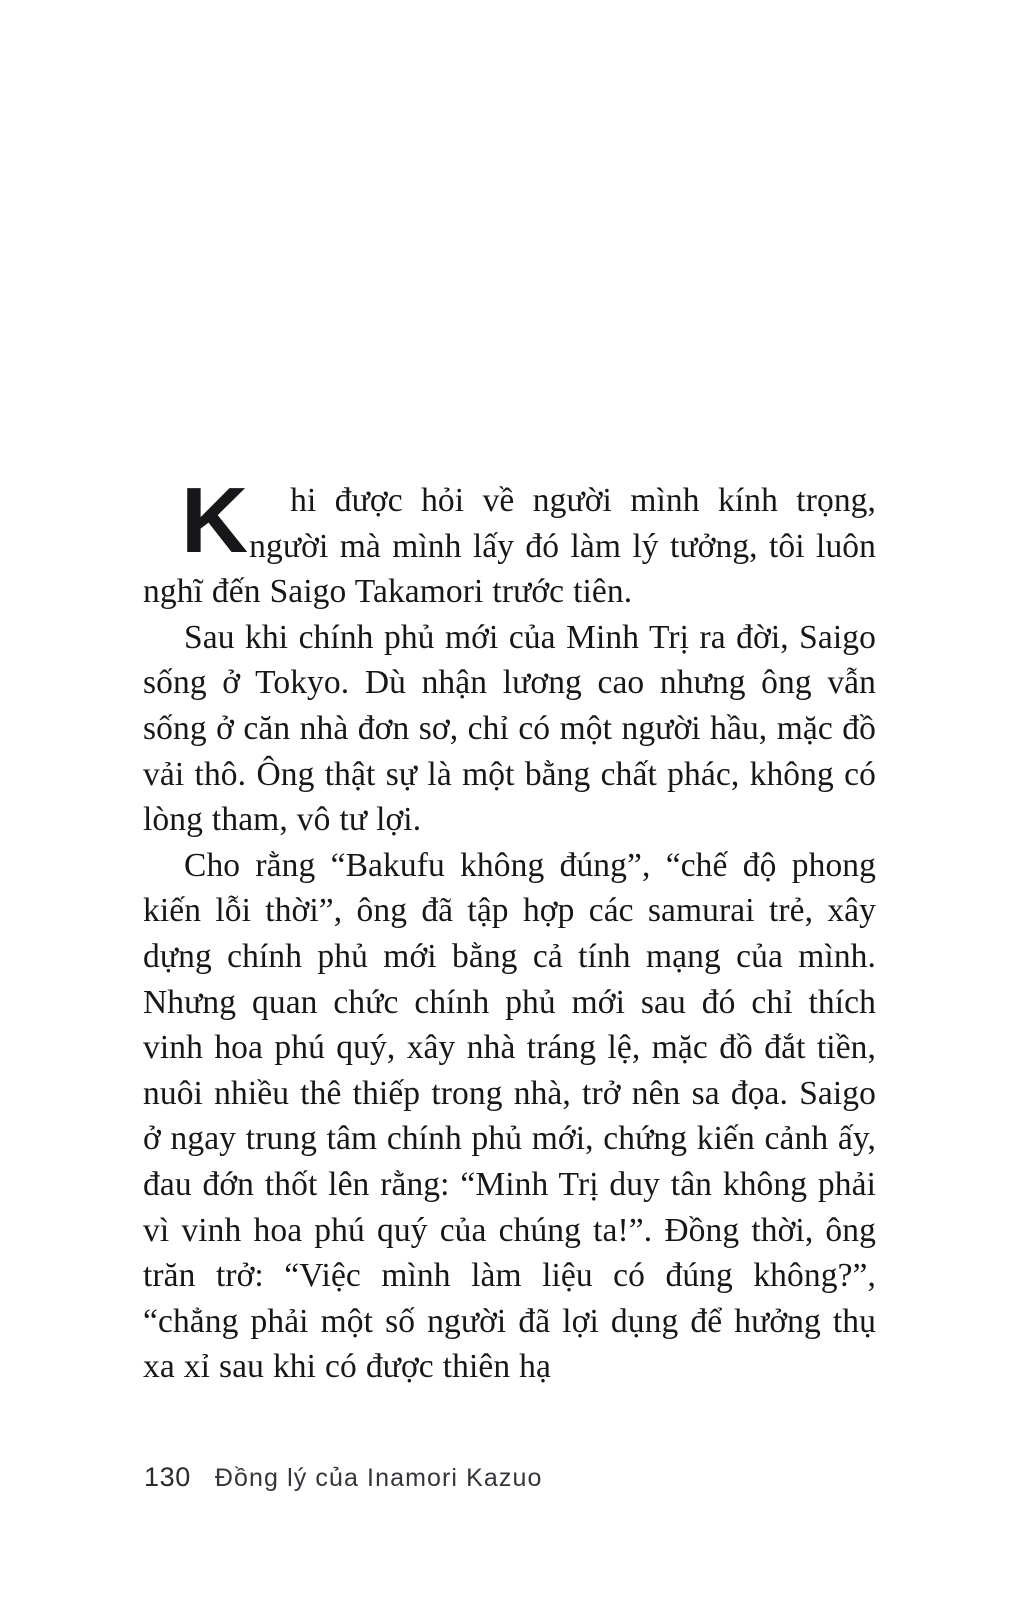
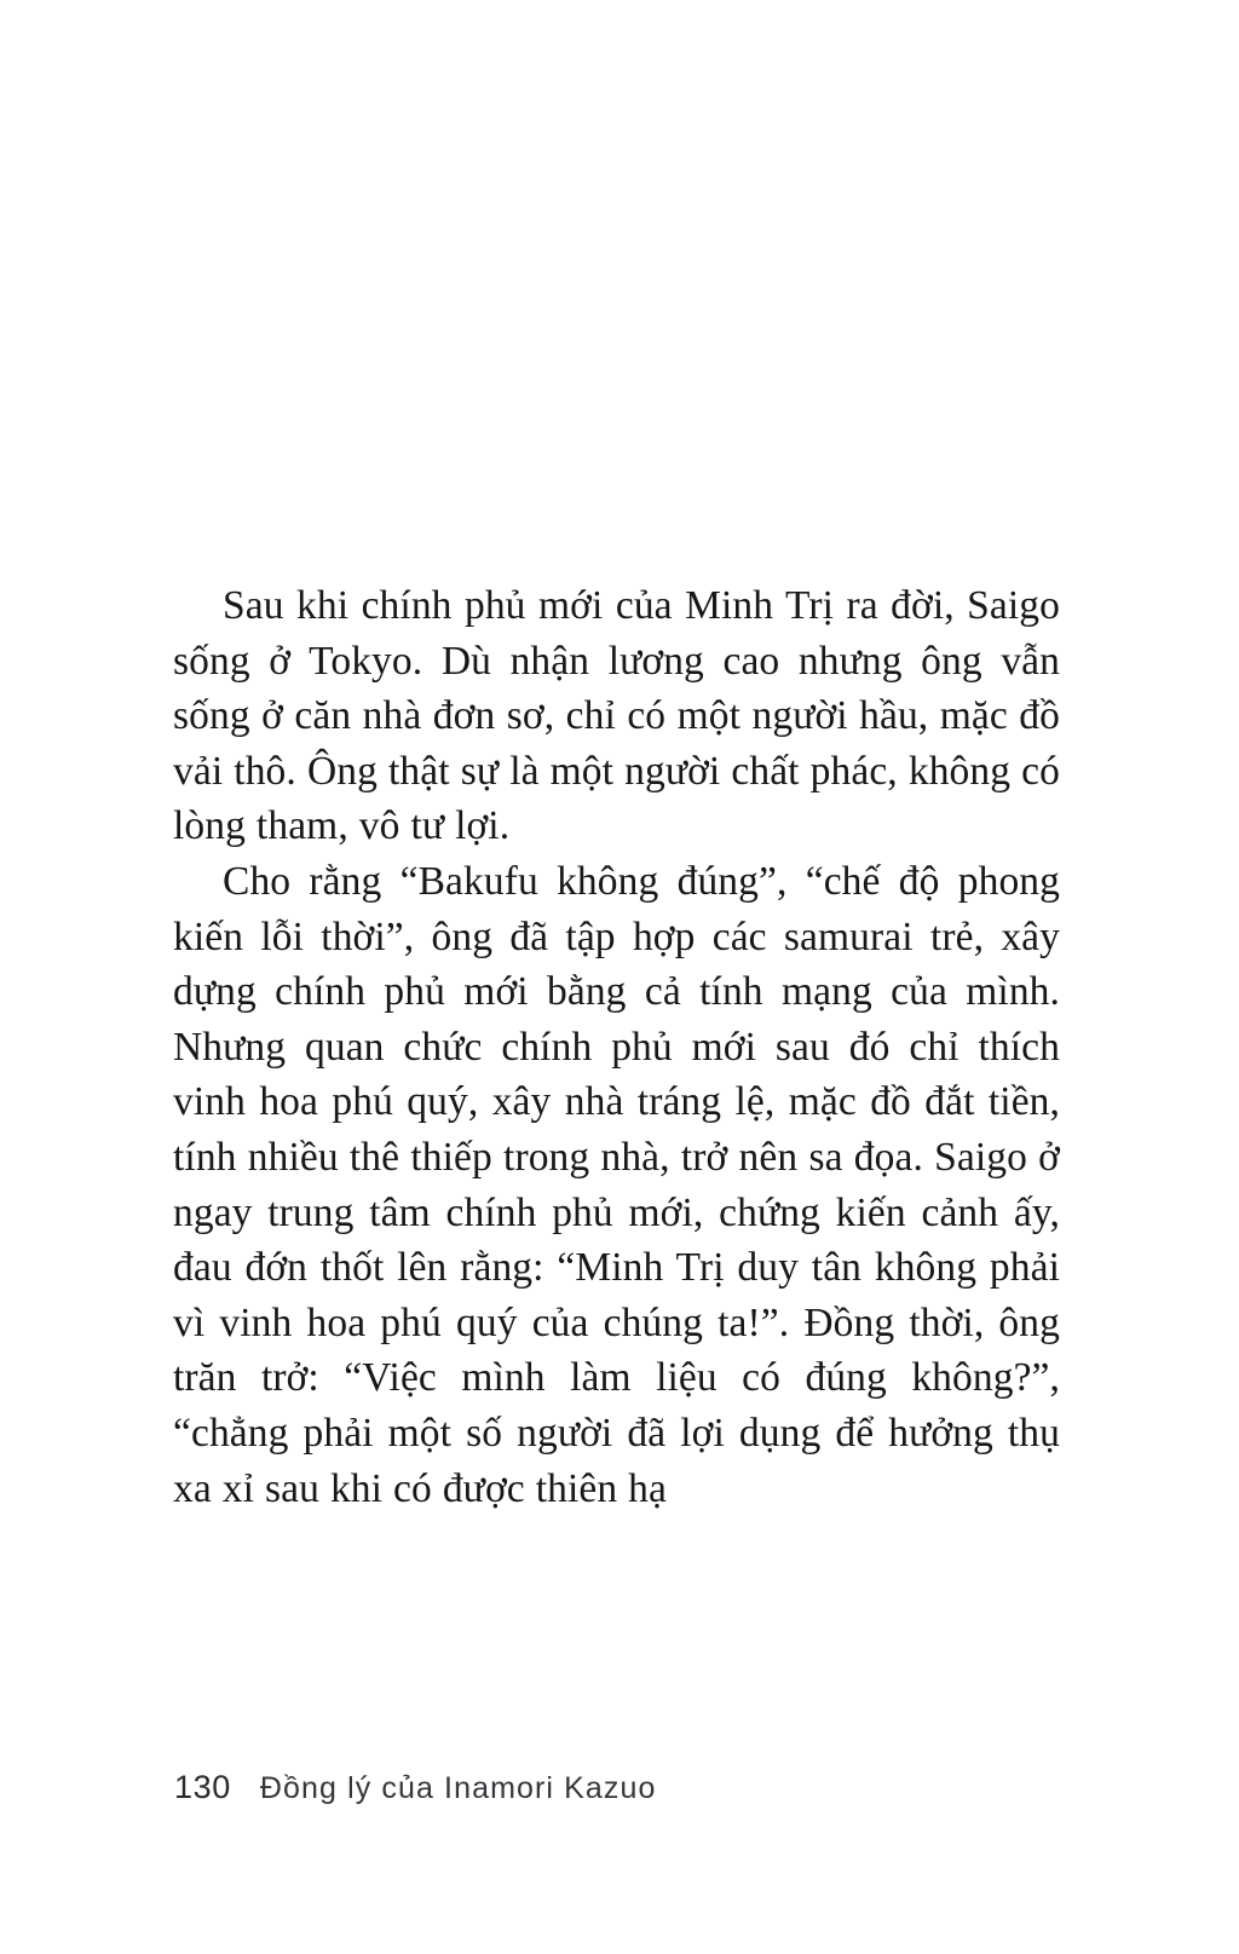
- K
- hi được hỏi về người mình kính trọng, người mà mình lấy đó làm lý tưởng, tôi luôn nghĩ đến Saigo Takamori trước tiên.
- Sau khi chính phủ mới của Minh Trị ra đời, Saigo sống ở Tokyo. Dù nhận lương cao nhưng ông vẫn sống ở căn nhà đơn sơ, chỉ có một người hầu, mặc đồ vải thô. Ông thật sự là một bằng chất phác, không có lòng tham, vô tư lợi.
+ Sau khi chính phủ mới của Minh Trị ra đời, Saigo sống ở Tokyo. Dù nhận lương cao nhưng ông vẫn sống ở căn nhà đơn sơ, chỉ có một người hầu, mặc đồ vải thô. Ông thật sự là một người chất phác, không có lòng tham, vô tư lợi.
- Cho rằng “Bakufu không đúng”, “chế độ phong kiến lỗi thời”, ông đã tập hợp các samurai trẻ, xây dựng chính phủ mới bằng cả tính mạng của mình. Nhưng quan chức chính phủ mới sau đó chỉ thích vinh hoa phú quý, xây nhà tráng lệ, mặc đồ đắt tiền, nuôi nhiều thê thiếp trong nhà, trở nên sa đọa. Saigo ở ngay trung tâm chính phủ mới, chứng kiến cảnh ấy, đau đớn thốt lên rằng: “Minh Trị duy tân không phải vì vinh hoa phú quý của chúng ta!”. Đồng thời, ông trăn trở: “Việc mình làm liệu có đúng không?”, “chẳng phải một số người đã lợi dụng để hưởng thụ xa xỉ sau khi có được thiên hạ
+ Cho rằng “Bakufu không đúng”, “chế độ phong kiến lỗi thời”, ông đã tập hợp các samurai trẻ, xây dựng chính phủ mới bằng cả tính mạng của mình. Nhưng quan chức chính phủ mới sau đó chỉ thích vinh hoa phú quý, xây nhà tráng lệ, mặc đồ đắt tiền, tính nhiều thê thiếp trong nhà, trở nên sa đọa. Saigo ở ngay trung tâm chính phủ mới, chứng kiến cảnh ấy, đau đớn thốt lên rằng: “Minh Trị duy tân không phải vì vinh hoa phú quý của chúng ta!”. Đồng thời, ông trăn trở: “Việc mình làm liệu có đúng không?”, “chẳng phải một số người đã lợi dụng để hưởng thụ xa xỉ sau khi có được thiên hạ
  130
  Đồng lý của Inamori Kazuo
